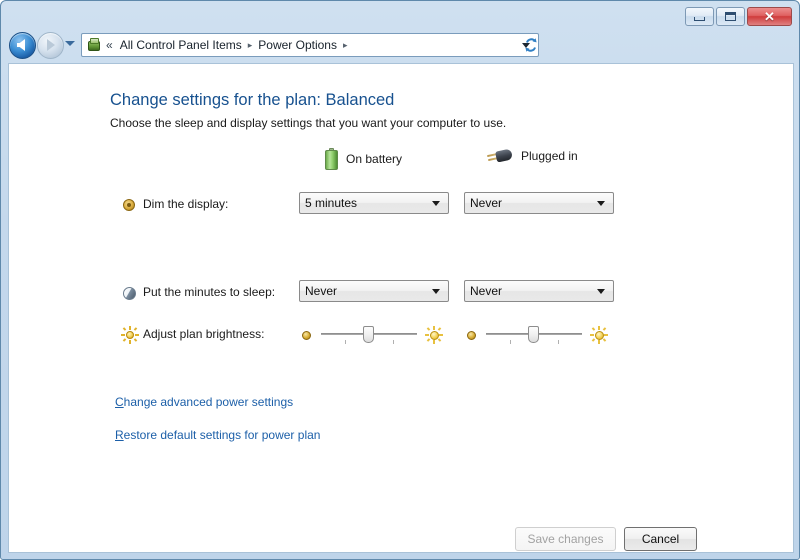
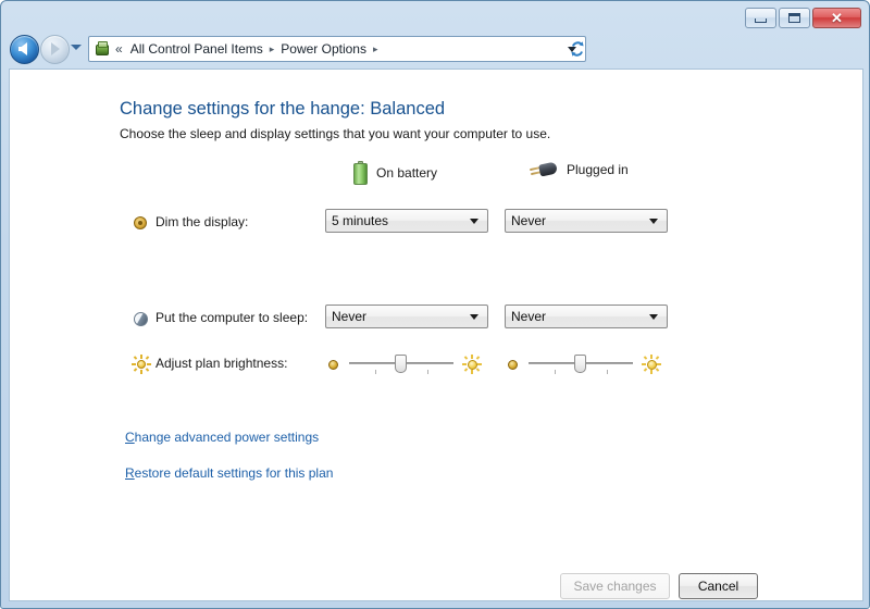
  ✕
  «
  All Control Panel Items
  ▸
  Power Options
  ▸
- Change settings for the plan: Balanced
+ Change settings for the hange: Balanced
  Choose the sleep and display settings that you want your computer to use.
  On battery
  Plugged in
  Dim the display:
  5 minutes
  Never
- Put the minutes to sleep:
+ Put the computer to sleep:
  Never
  Never
  Adjust plan brightness:
  Change advanced power settings
- Restore default settings for power plan
+ Restore default settings for this plan
  Save changes
  Cancel
